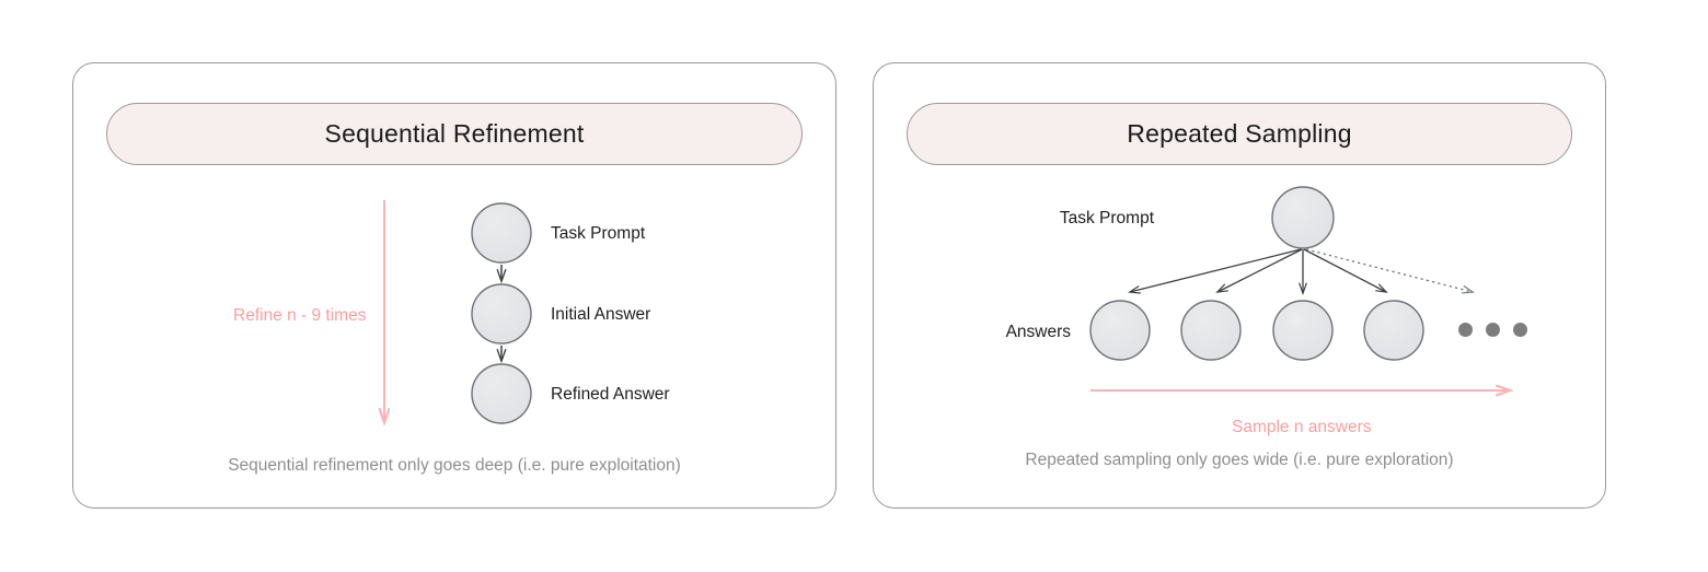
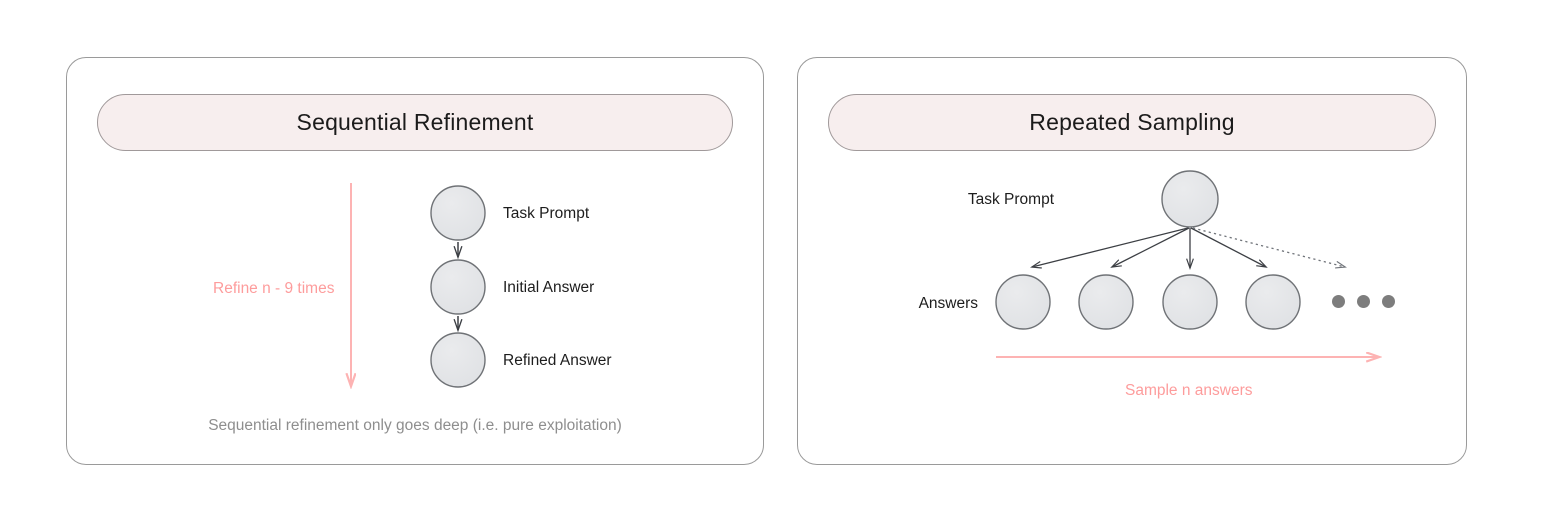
  Sequential Refinement
  Repeated Sampling
  Task Prompt
  Initial Answer
  Refined Answer
  Refine n - 9 times
  Sequential refinement only goes deep (i.e. pure exploitation)
  Task Prompt
  Answers
  Sample n answers
- Repeated sampling only goes wide (i.e. pure exploration)
